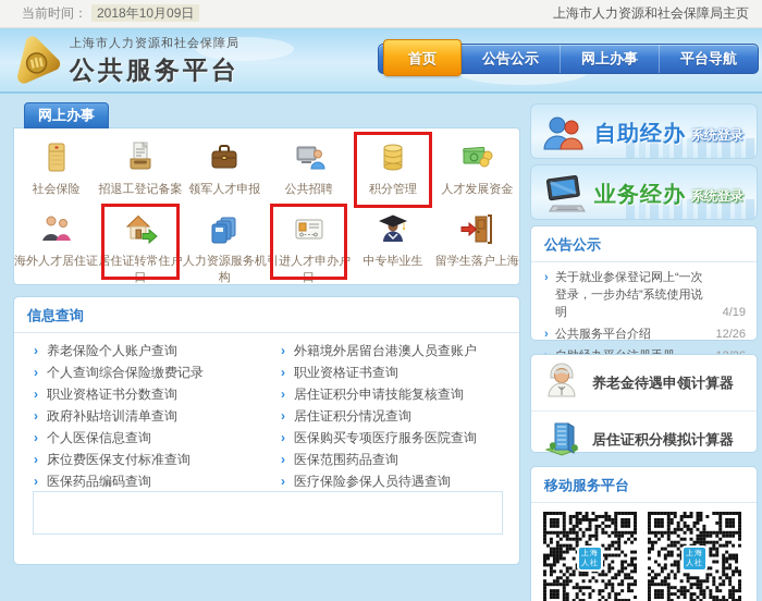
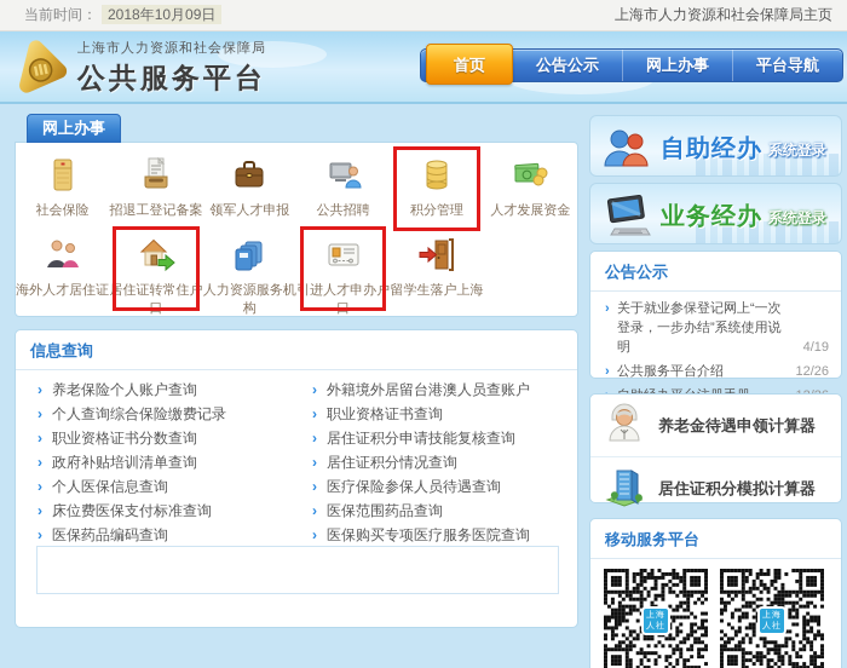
  当前时间： 2018年10月09日
  上海市人力资源和社会保障局主页
  上海市人力资源和社会保障局
  公共服务平台
  首页
  公告公示
  网上办事
  平台导航
  网上办事
  社会保险
  招退工登记备案
  领军人才申报
  公共招聘
  积分管理
  人才发展资金
  海外人才居住证
  居住证转常住户口
  人力资源服务机构
  引进人才申办户口
- 中专毕业生
  留学生落户上海
  信息查询
  养老保险个人账户查询
  个人查询综合保险缴费记录
  职业资格证书分数查询
  政府补贴培训清单查询
  个人医保信息查询
  床位费医保支付标准查询
  医保药品编码查询
  外籍境外居留台港澳人员查账户
  职业资格证书查询
  居住证积分申请技能复核查询
  居住证积分情况查询
- 医保购买专项医疗服务医院查询
+ 医疗保险参保人员待遇查询
  医保范围药品查询
- 医疗保险参保人员待遇查询
+ 医保购买专项医疗服务医院查询
  自助经办
  系统登录
  业务经办
  系统登录
  公告公示
  关于就业参保登记网上“一次登录，一步办结”系统使用说明
  4/19
  公共服务平台介绍
  12/26
  养老金待遇申领计算器
  居住证积分模拟计算器
  移动服务平台
